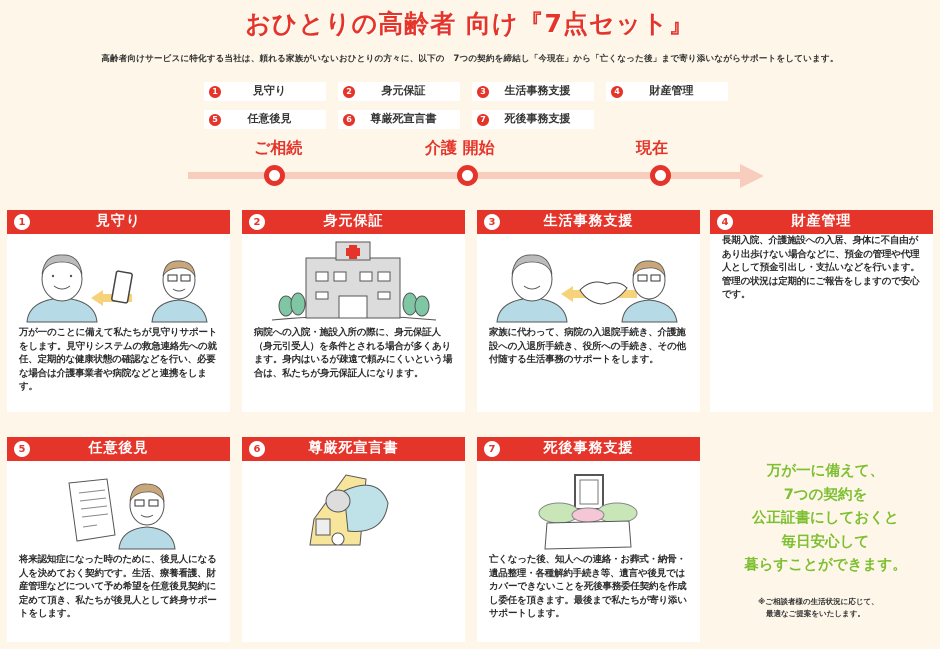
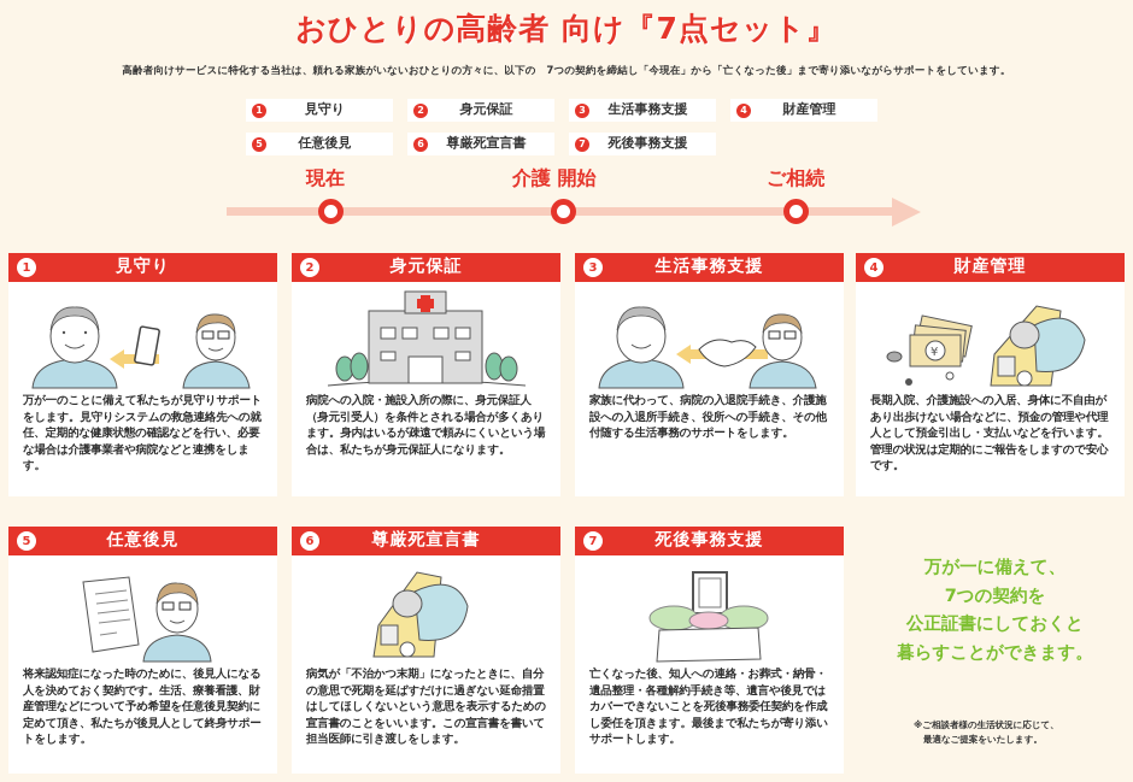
  おひとりの高齢者 向け『7点セット』
  高齢者向けサービスに特化する当社は、頼れる家族がいないおひとりの方々に、以下の 7つの契約を締結し「今現在」から「亡くなった後」まで寄り添いながらサポートをしています。
  1
  見守り
  2
  身元保証
  3
  生活事務支援
  4
  財産管理
  5
  任意後見
  6
  尊厳死宣言書
  7
  死後事務支援
- ご相続
+ 現在
  介護 開始
- 現在
+ ご相続
  1
  見守り
  万が一のことに備えて私たちが見守りサポートをします。見守りシステムの救急連絡先への就任、定期的な健康状態の確認などを行い、必要な場合は介護事業者や病院などと連携をします。
  2
  身元保証
  病院への入院・施設入所の際に、身元保証人（身元引受人）を条件とされる場合が多くあります。身内はいるが疎遠で頼みにくいという場合は、私たちが身元保証人になります。
  3
  生活事務支援
  家族に代わって、病院の入退院手続き、介護施設への入退所手続き、役所への手続き、その他付随する生活事務のサポートをします。
  4
  財産管理
+ ¥
  長期入院、介護施設への入居、身体に不自由があり出歩けない場合などに、預金の管理や代理人として預金引出し・支払いなどを行います。管理の状況は定期的にご報告をしますので安心です。
  5
  任意後見
  将来認知症になった時のために、後見人になる人を決めておく契約です。生活、療養看護、財産管理などについて予め希望を任意後見契約に定めて頂き、私たちが後見人として終身サポートをします。
  6
  尊厳死宣言書
+ 病気が「不治かつ末期」になったときに、自分の意思で死期を延ばすだけに過ぎない延命措置はしてほしくないという意思を表示するための宣言書のことをいいます。この宣言書を書いて担当医師に引き渡しをします。
  7
  死後事務支援
  亡くなった後、知人への連絡・お葬式・納骨・遺品整理・各種解約手続き等、遺言や後見ではカバーできないことを死後事務委任契約を作成し委任を頂きます。最後まで私たちが寄り添いサポートします。
  万が一に備えて、
  7つの契約を
  公正証書にしておくと
- 毎日安心して
  暮らすことができます。
  ※ご相談者様の生活状況に応じて、
  最適なご提案をいたします。
